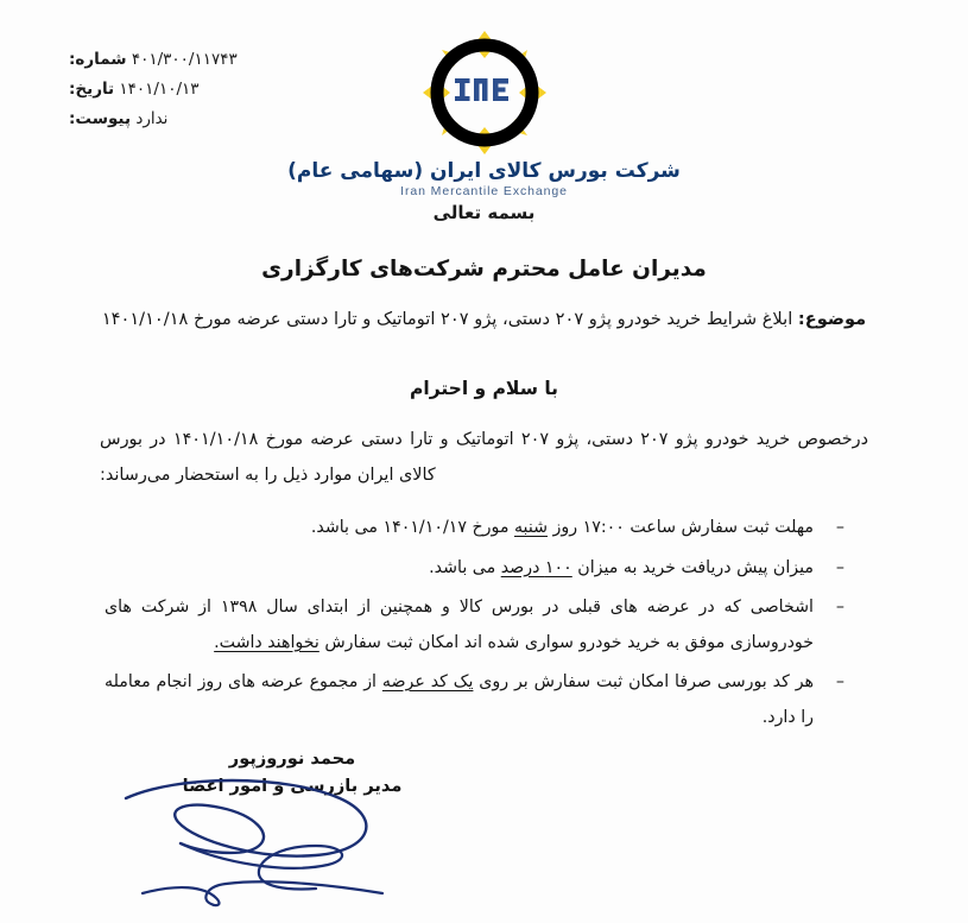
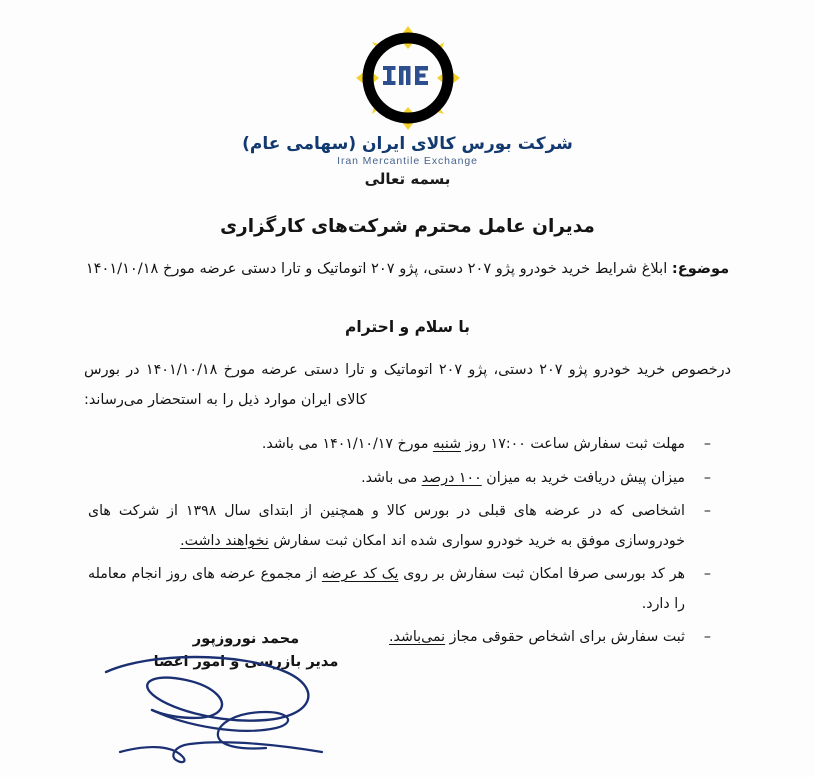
- ۴۰۱/۳۰۰/۱۱۷۴۳ شماره:
- ۱۴۰۱/۱۰/۱۳ تاریخ:
- ندارد پیوست:
  شرکت بورس کالای ایران (سهامی عام)
  Iran Mercantile Exchange
  بسمه تعالی
  مدیران عامل محترم شرکت‌های کارگزاری
  موضوع: ابلاغ شرایط خرید خودرو پژو ۲۰۷ دستی، پژو ۲۰۷ اتوماتیک و تارا دستی عرضه مورخ ۱۴۰۱/۱۰/۱۸
  با سلام و احترام
  درخصوص خرید خودرو پژو ۲۰۷ دستی، پژو ۲۰۷ اتوماتیک و تارا دستی عرضه مورخ ۱۴۰۱/۱۰/۱۸ در بورس کالای ایران موارد ذیل را به استحضار می‌رساند:
  مهلت ثبت سفارش ساعت ۱۷:۰۰ روز شنبه مورخ ۱۴۰۱/۱۰/۱۷ می باشد.
  میزان پیش دریافت خرید به میزان ۱۰۰ درصد می باشد.
  اشخاصی که در عرضه های قبلی در بورس کالا و همچنین از ابتدای سال ۱۳۹۸ از شرکت های خودروسازی موفق به خرید خودرو سواری شده اند امکان ثبت سفارش نخواهند داشت.
  هر کد بورسی صرفا امکان ثبت سفارش بر روی یک کد عرضه از مجموع عرضه های روز انجام معامله را دارد.
+ ثبت سفارش برای اشخاص حقوقی مجاز نمی‌باشد.
  محمد نوروزپور
  مدیر بازرس و امور اعضا
